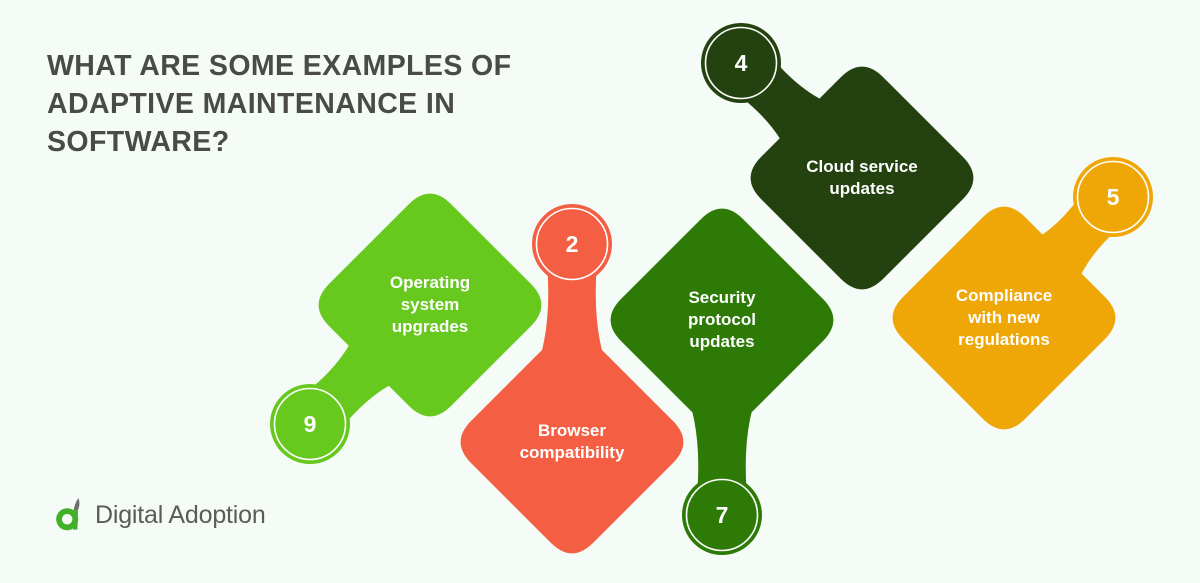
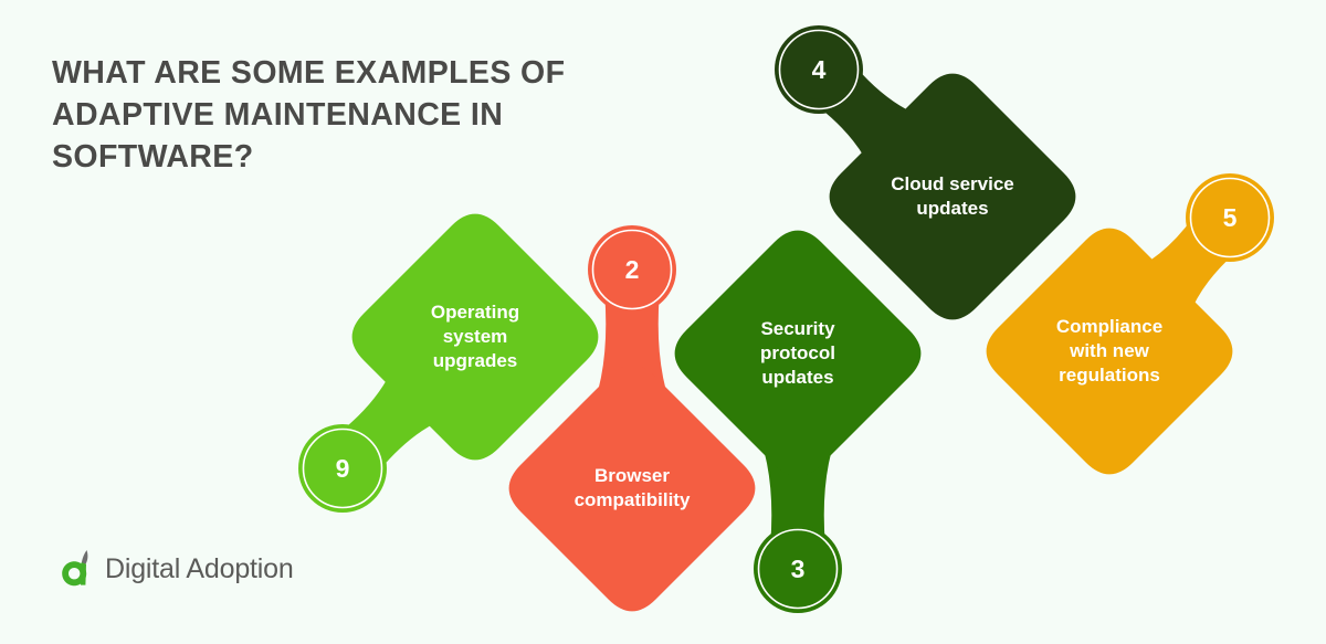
  WHAT ARE SOME EXAMPLES OF
  ADAPTIVE MAINTENANCE IN
  SOFTWARE?
  9
  2
- 7
+ 3
  4
  5
  Operating
  system
  upgrades
  Browser
  compatibility
  Security
  protocol
  updates
  Cloud service
  updates
  Compliance
  with new
  regulations
  Digital Adoption
